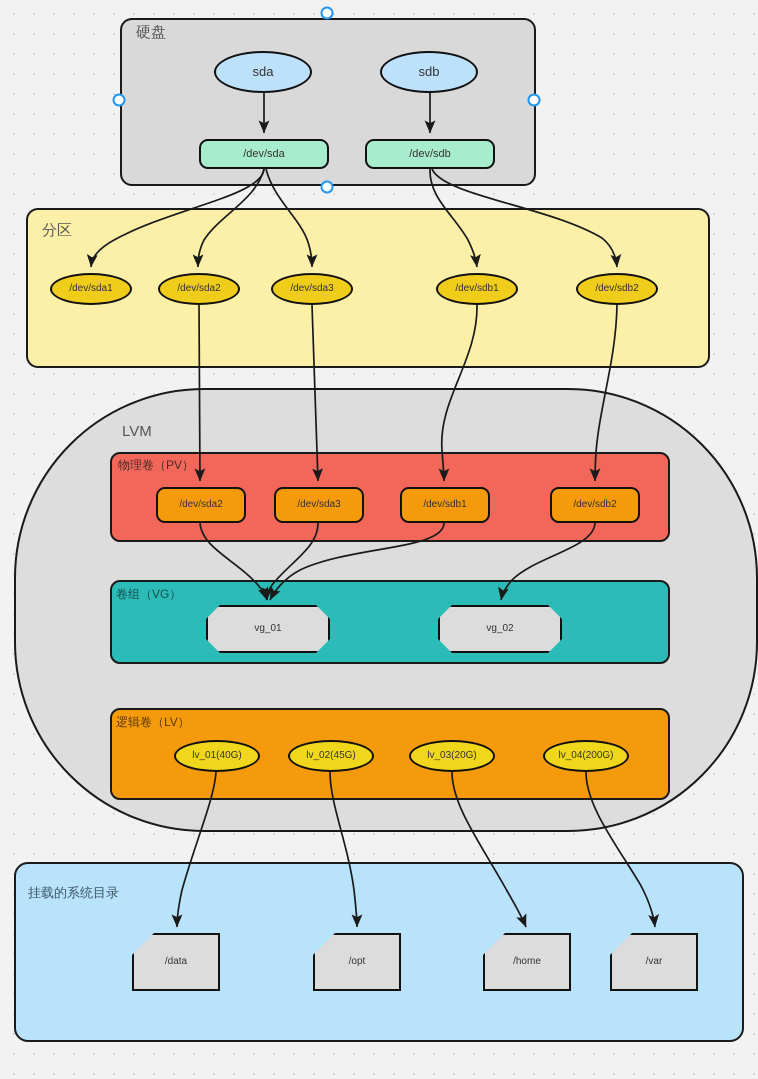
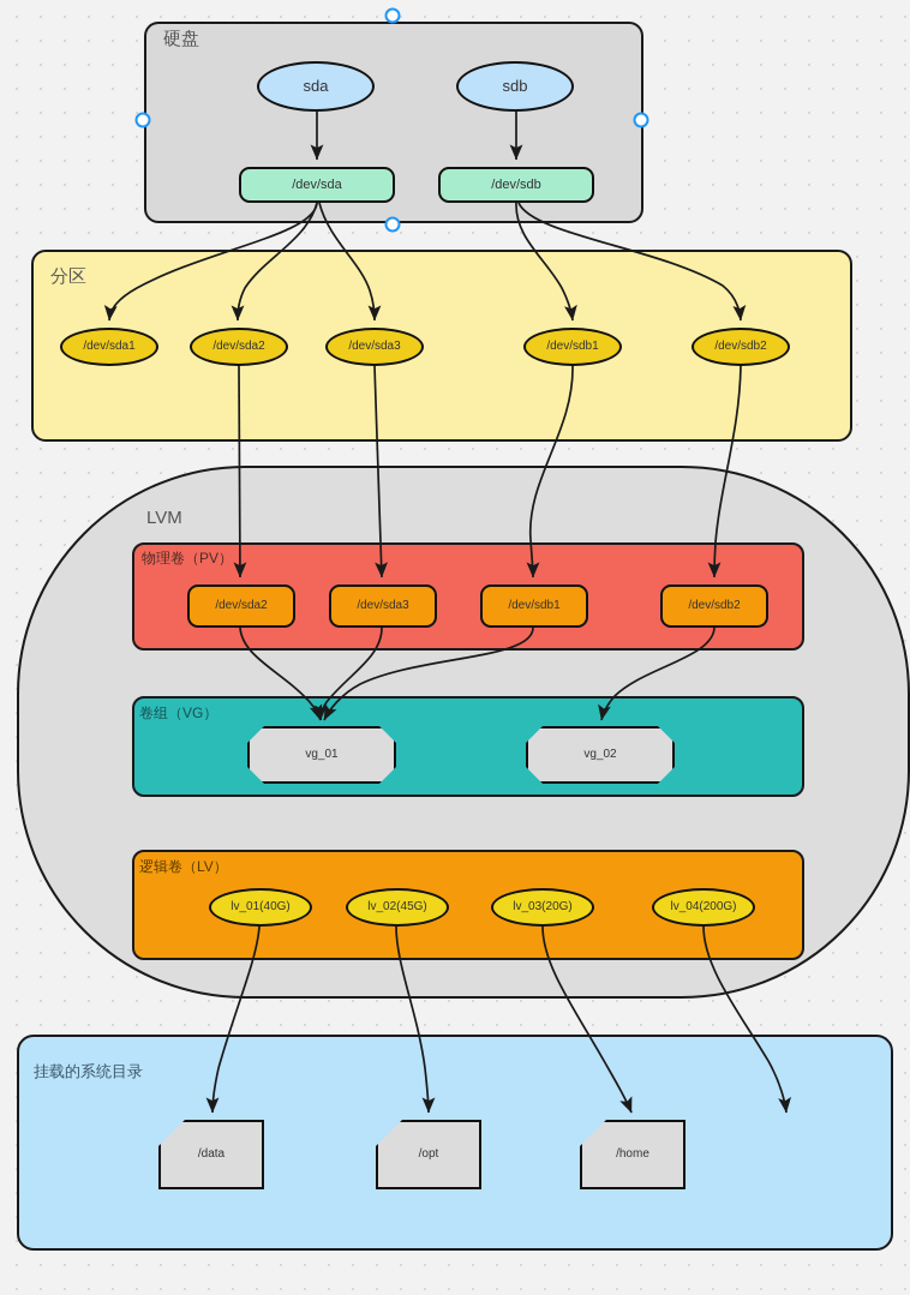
  硬盘
  sda
  sdb
  /dev/sda
  /dev/sdb
  分区
  /dev/sda1
  /dev/sda2
  /dev/sda3
  /dev/sdb1
  /dev/sdb2
  LVM
  物理卷（PV）
  /dev/sda2
  /dev/sda3
  /dev/sdb1
  /dev/sdb2
  卷组（VG）
  vg_01
  vg_02
  逻辑卷（LV）
  lv_01(40G)
  lv_02(45G)
  lv_03(20G)
  lv_04(200G)
  挂载的系统目录
  /data
  /opt
  /home
- /var
